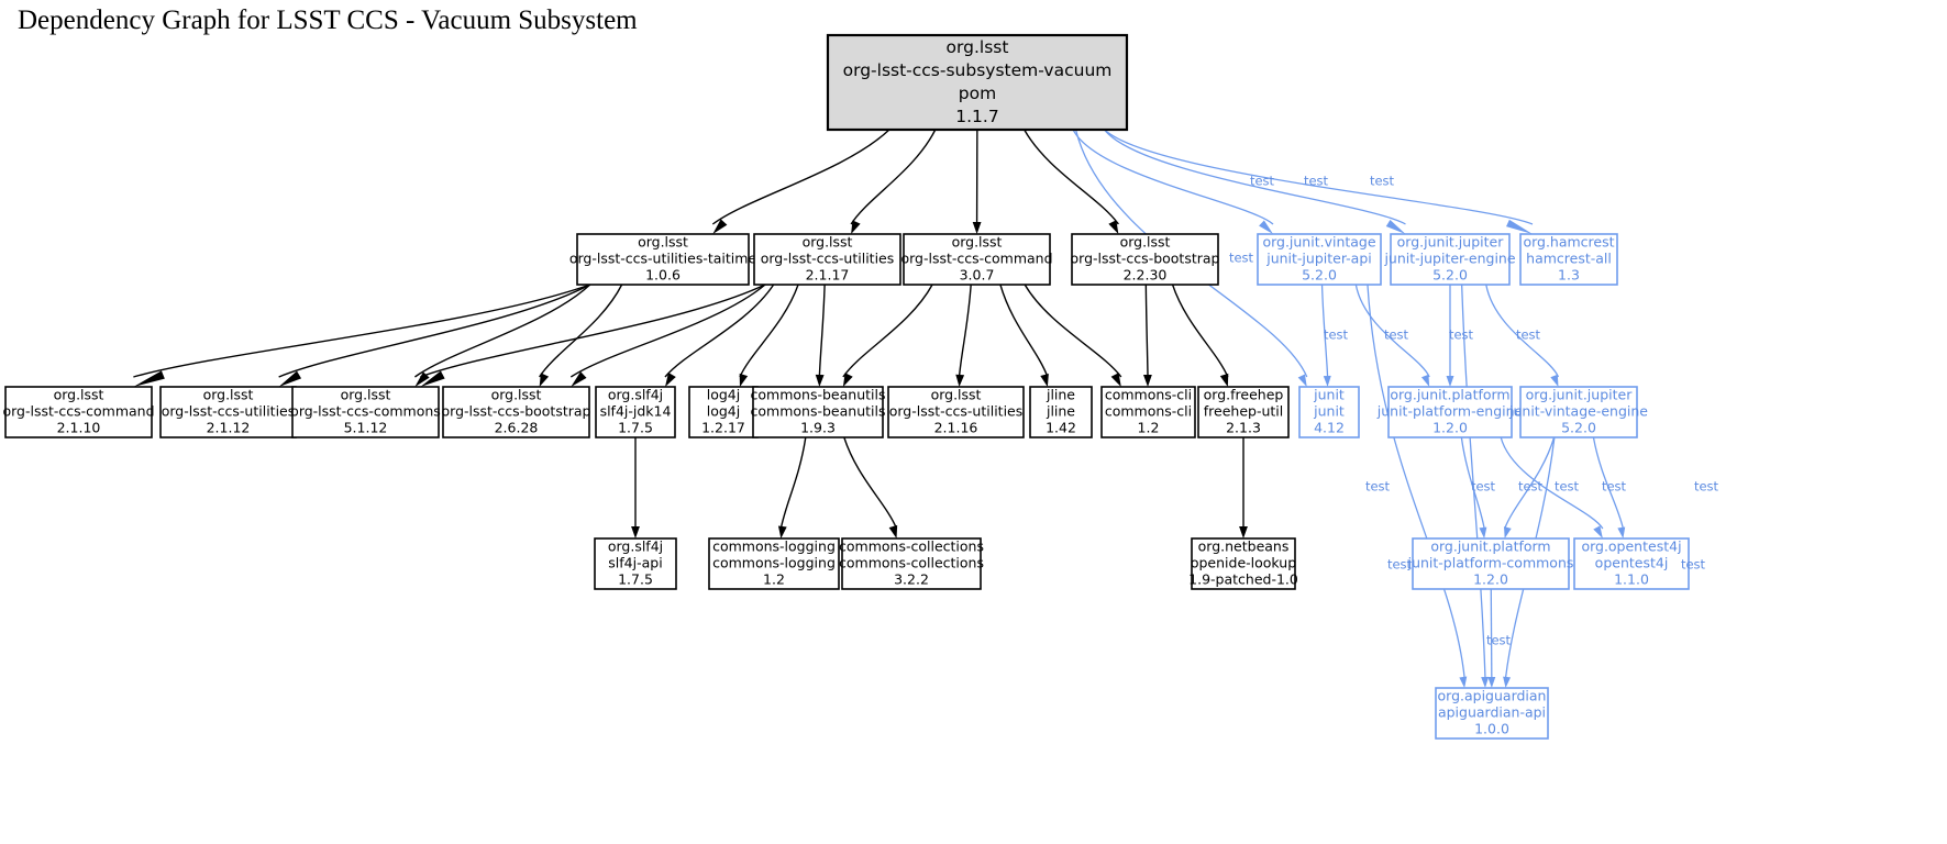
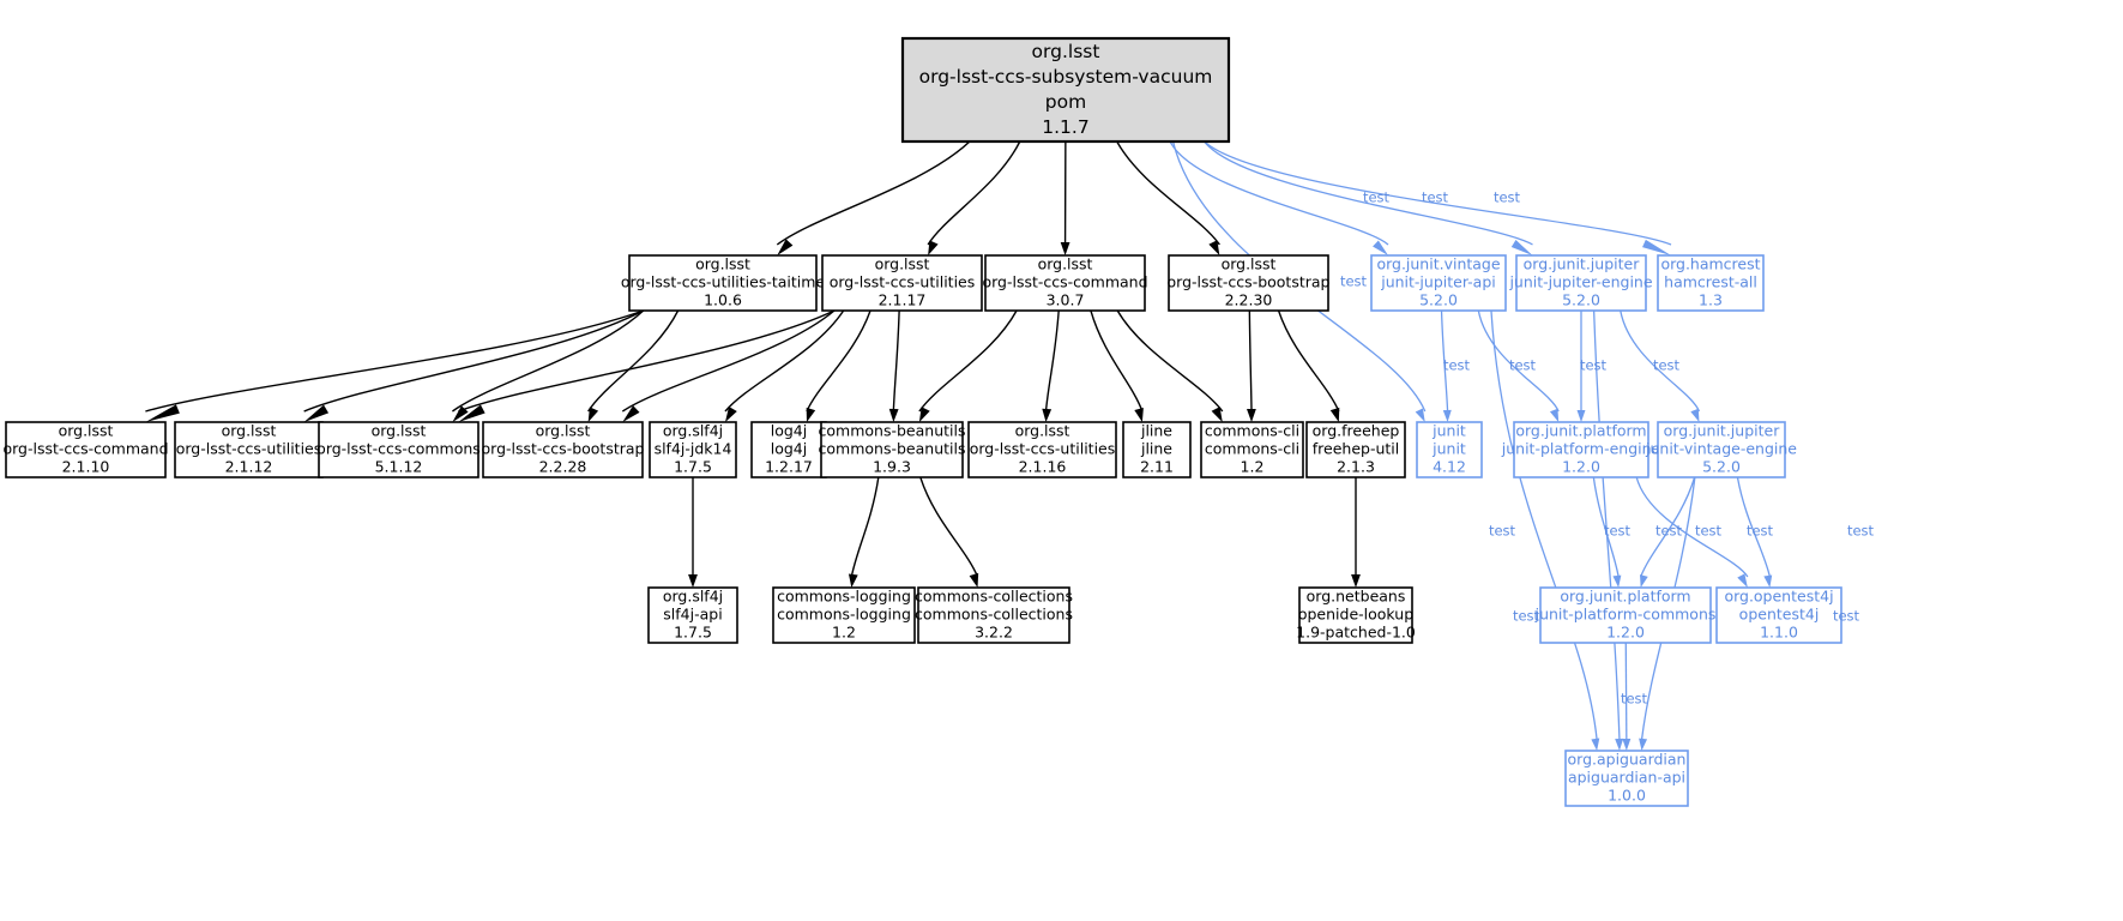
- Dependency Graph for LSST CCS - Vacuum Subsystem
  org.lsst
  org-lsst-ccs-subsystem-vacuum
  pom
  1.1.7
  org.lsst
  org-lsst-ccs-utilities-taitime
  1.0.6
  org.lsst
  org-lsst-ccs-utilities
  2.1.17
  org.lsst
  org-lsst-ccs-command
  3.0.7
  org.lsst
  org-lsst-ccs-bootstrap
  2.2.30
  org.junit.vintage
  junit-jupiter-api
  5.2.0
  org.junit.jupiter
  junit-jupiter-engine
  5.2.0
  org.hamcrest
  hamcrest-all
  1.3
  org.lsst
  org-lsst-ccs-command
  2.1.10
  org.lsst
  org-lsst-ccs-utilities
  2.1.12
  org.lsst
  org-lsst-ccs-commons
  5.1.12
  org.lsst
  org-lsst-ccs-bootstrap
- 2.6.28
+ 2.2.28
  org.slf4j
  slf4j-jdk14
  1.7.5
  log4j
  log4j
  1.2.17
  commons-beanutils
  commons-beanutils
  1.9.3
  org.lsst
  org-lsst-ccs-utilities
  2.1.16
  jline
  jline
- 1.42
+ 2.11
  commons-cli
  commons-cli
  1.2
  org.freehep
  freehep-util
  2.1.3
  junit
  junit
  4.12
  org.junit.platform
  junit-platform-engine
  1.2.0
  org.junit.jupiter
  junit-vintage-engine
  5.2.0
  org.slf4j
  slf4j-api
  1.7.5
  commons-logging
  commons-logging
  1.2
  commons-collections
  commons-collections
  3.2.2
  org.netbeans
  openide-lookup
  1.9-patched-1.0
  org.junit.platform
  junit-platform-commons
  1.2.0
  org.opentest4j
  opentest4j
  1.1.0
  org.apiguardian
  apiguardian-api
  1.0.0
  test
  test
  test
  test
  test
  test
  test
  test
  test
  test
  test
  test
  test
  test
  test
  test
  test
